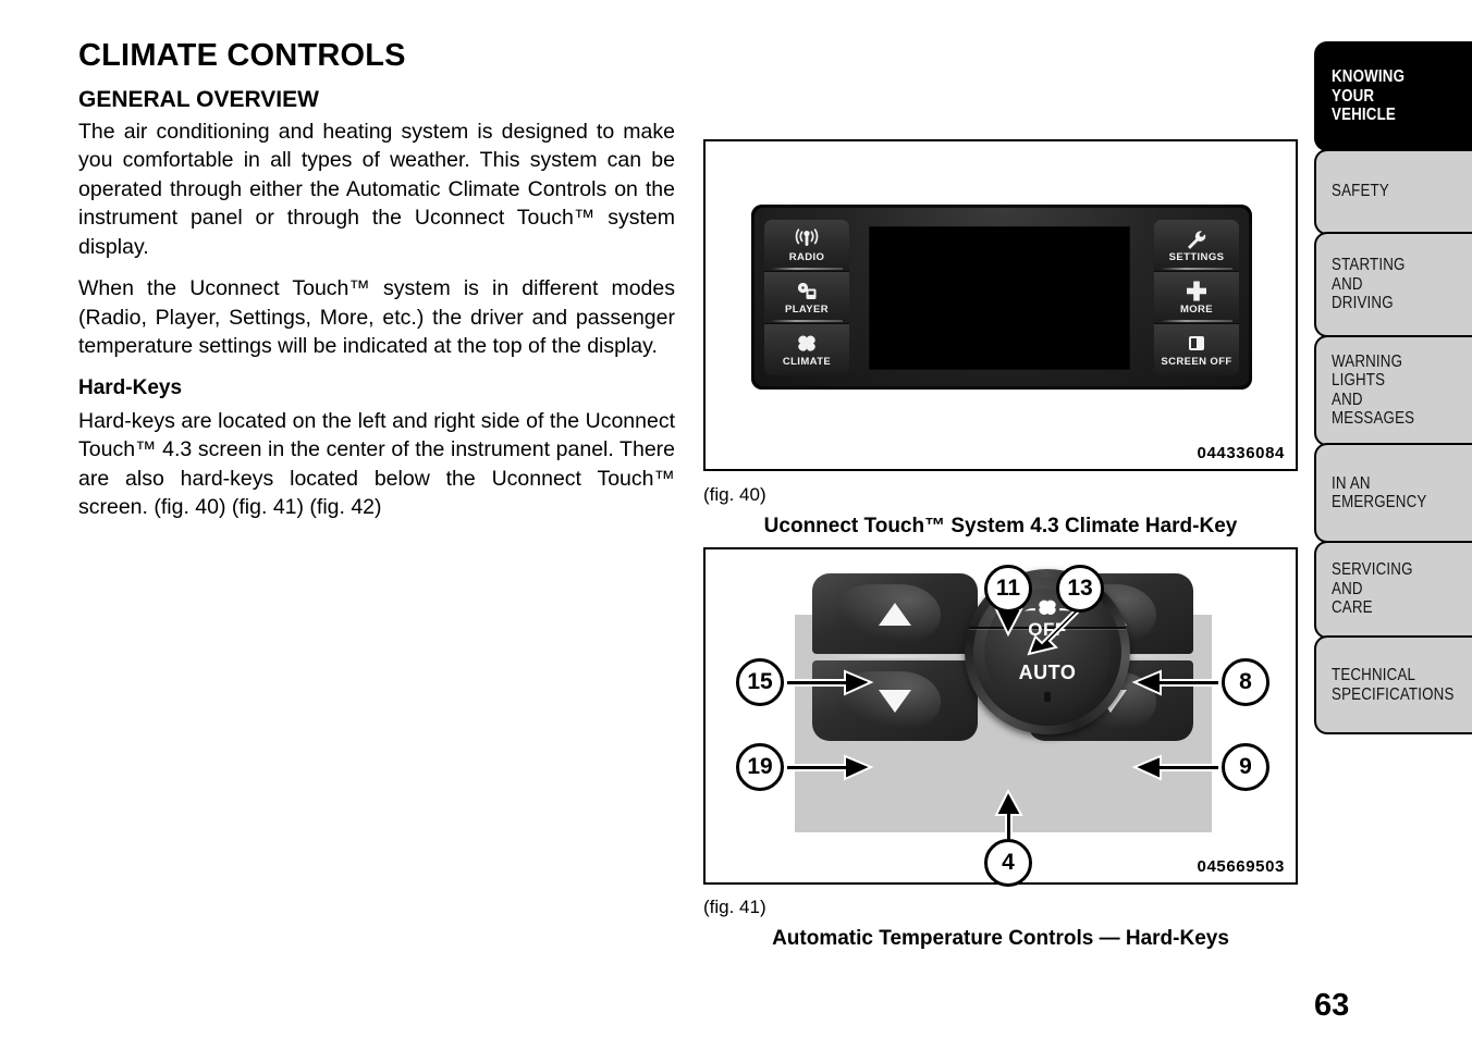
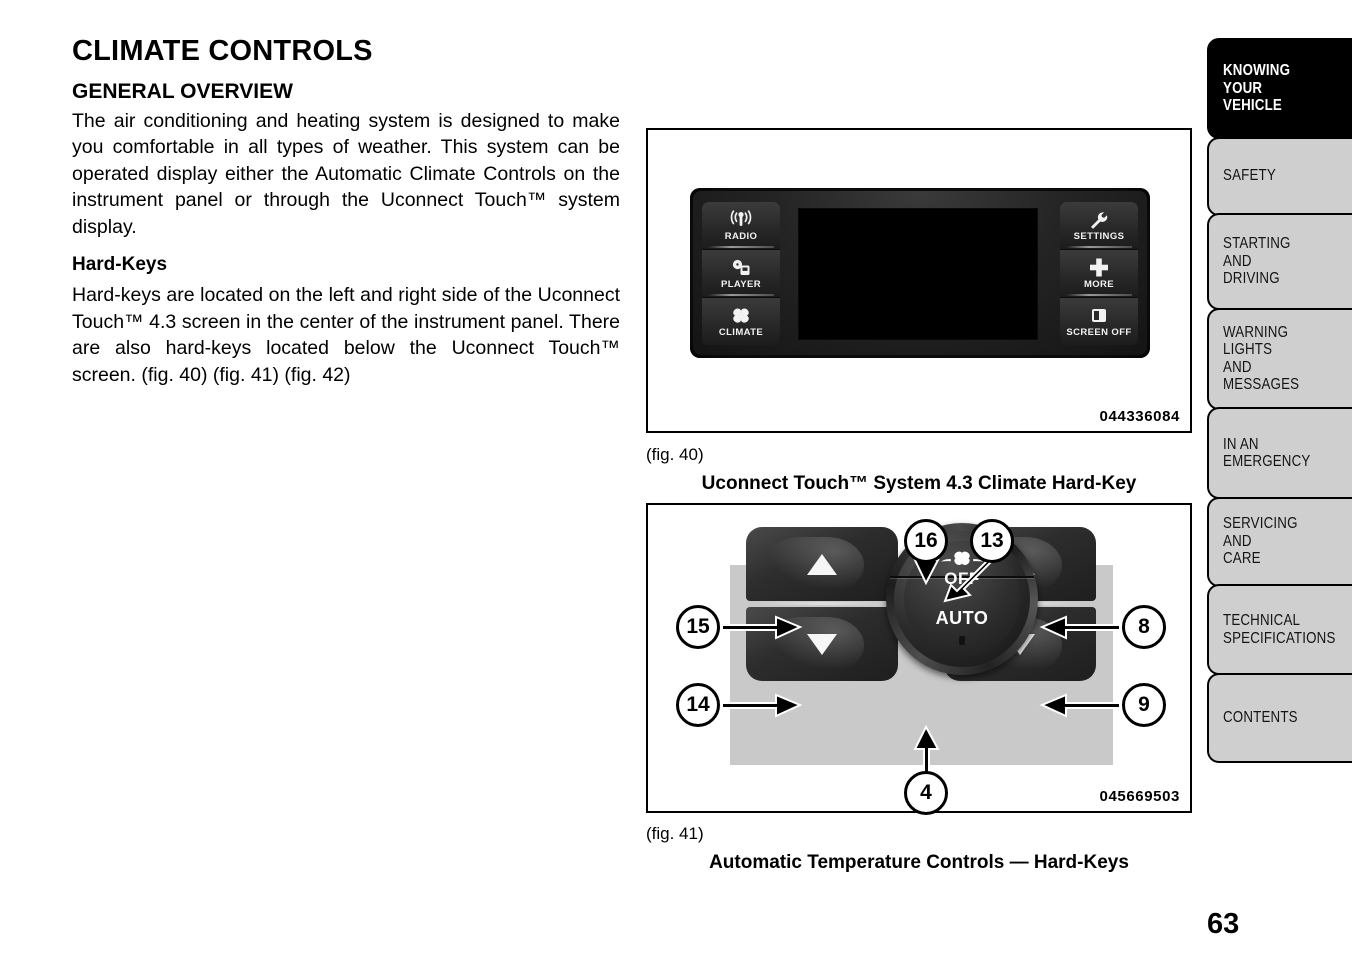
  CLIMATE CONTROLS
  GENERAL OVERVIEW
- The air conditioning and heating system is designed to make you comfortable in all types of weather. This system can be operated through either the Automatic Climate Controls on the instrument panel or through the Uconnect Touch™ system display.
+ The air conditioning and heating system is designed to make you comfortable in all types of weather. This system can be operated display either the Automatic Climate Controls on the instrument panel or through the Uconnect Touch™ system display.
- When the Uconnect Touch™ system is in different modes (Radio, Player, Settings, More, etc.) the driver and passenger temperature settings will be indicated at the top of the display.
  Hard-Keys
  Hard-keys are located on the left and right side of the Uconnect Touch™ 4.3 screen in the center of the instrument panel. There are also hard-keys located below the Uconnect Touch™ screen. (fig. 40) (fig. 41) (fig. 42)
  RADIO
  PLAYER
  CLIMATE
  SETTINGS
  MORE
  SCREEN OFF
  044336084
  (fig. 40)
  Uconnect Touch™ System 4.3 Climate Hard-Key
  AUTO
  15
- 19
+ 14
- 11
+ 16
  13
  8
  9
  4
  045669503
  (fig. 41)
  Automatic Temperature Controls — Hard-Keys
  KNOWING
  YOUR
  VEHICLE
  SAFETY
  STARTING
  AND
  DRIVING
  WARNING
  LIGHTS
  AND
  MESSAGES
  IN AN
  EMERGENCY
  SERVICING
  AND
  CARE
  TECHNICAL
  SPECIFICATIONS
+ CONTENTS
  63
